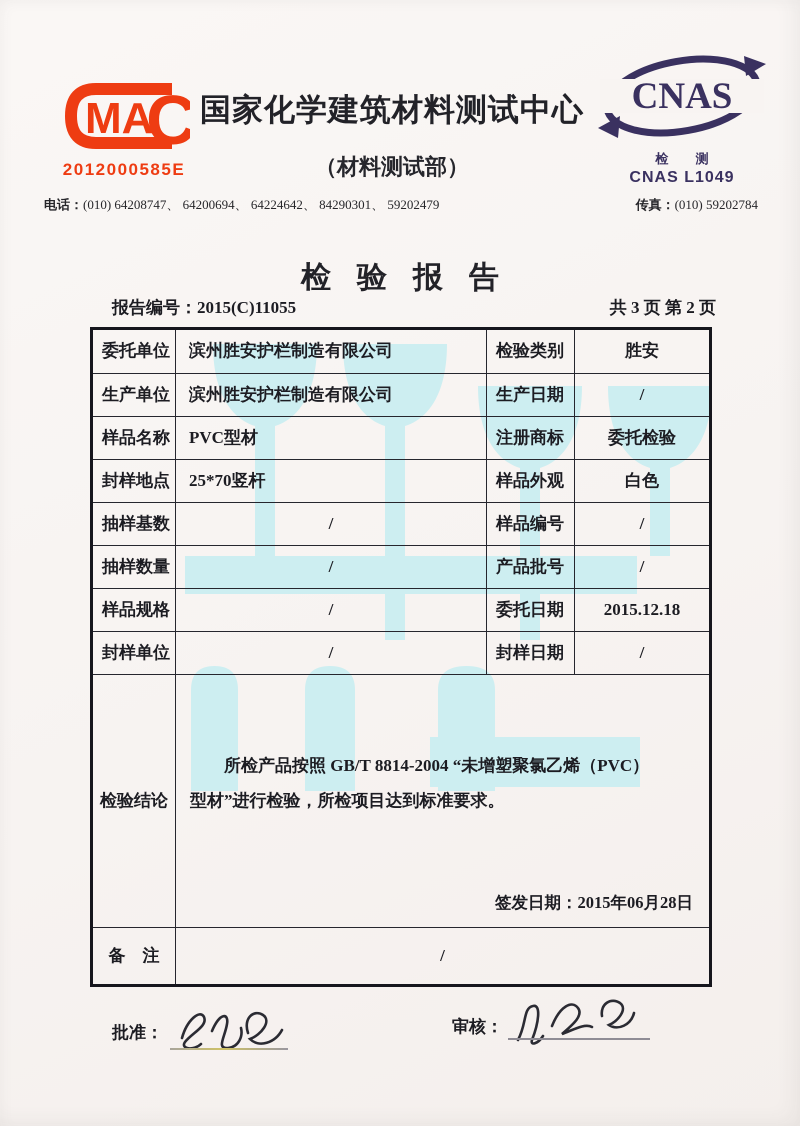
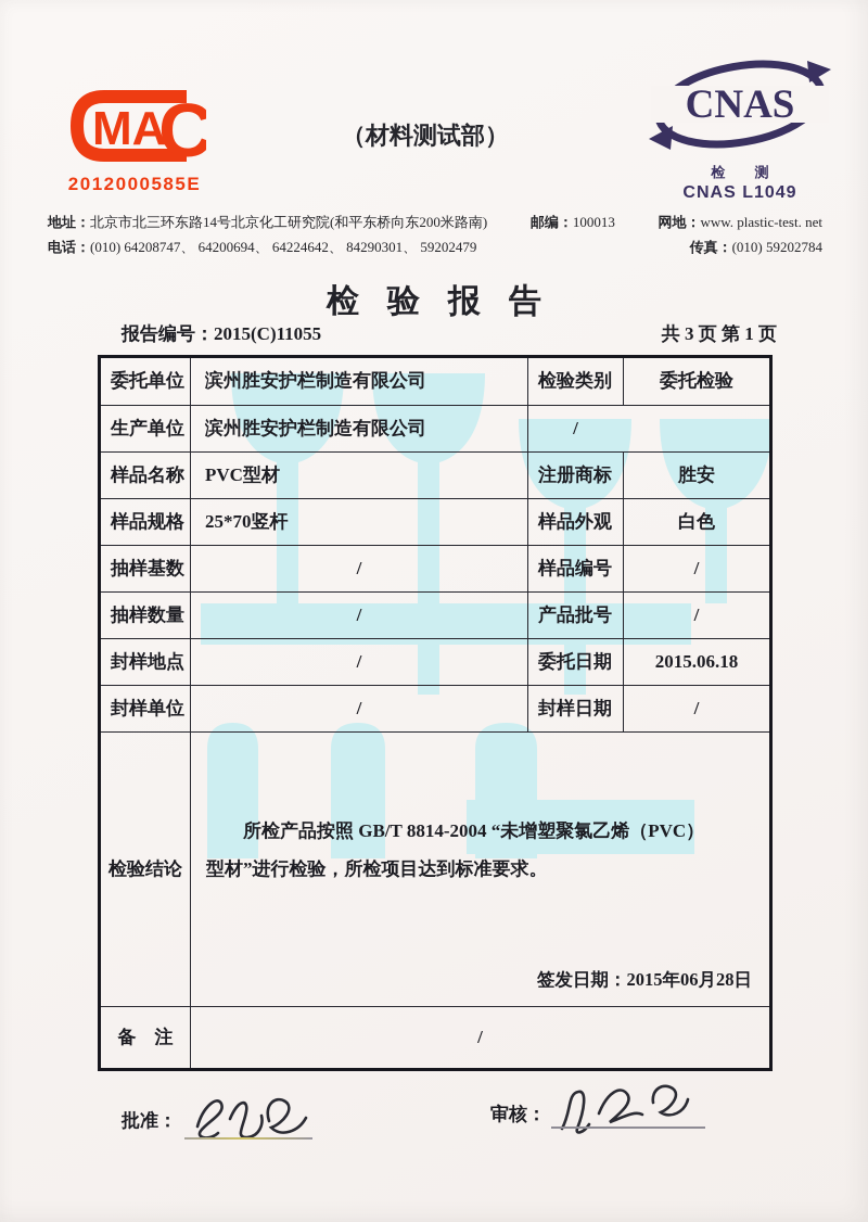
  MA
  C
  2012000585E
- 国家化学建筑材料测试中心
  （材料测试部）
  CNAS
  检 测
  CNAS L1049
+ 地址：北京市北三环东路14号北京化工研究院(和平东桥向东200米路南)
+ 邮编：100013
+ 网地：www. plastic-test. net
  电话：(010) 64208747、 64200694、 64224642、 84290301、 59202479
  传真：(010) 59202784
  检验报告
  报告编号：2015(C)11055
- 共 3 页 第 2 页
+ 共 3 页 第 1 页
  委托单位
  滨州胜安护栏制造有限公司
  检验类别
- 胜安
+ 委托检验
  生产单位
  滨州胜安护栏制造有限公司
- 生产日期
  /
  样品名称
  PVC型材
  注册商标
- 委托检验
+ 胜安
- 封样地点
+ 样品规格
  25*70竖杆
  样品外观
  白色
  抽样基数
  /
  样品编号
  /
  抽样数量
  /
  产品批号
  /
- 样品规格
+ 封样地点
  /
  委托日期
- 2015.12.18
+ 2015.06.18
  封样单位
  /
  封样日期
  /
  检验结论
  所检产品按照 GB/T 8814-2004 “未增塑聚氯乙烯（PVC）
  型材”进行检验，所检项目达到标准要求。
  签发日期：2015年06月28日
  备 注
  /
  批准：
  审核：
